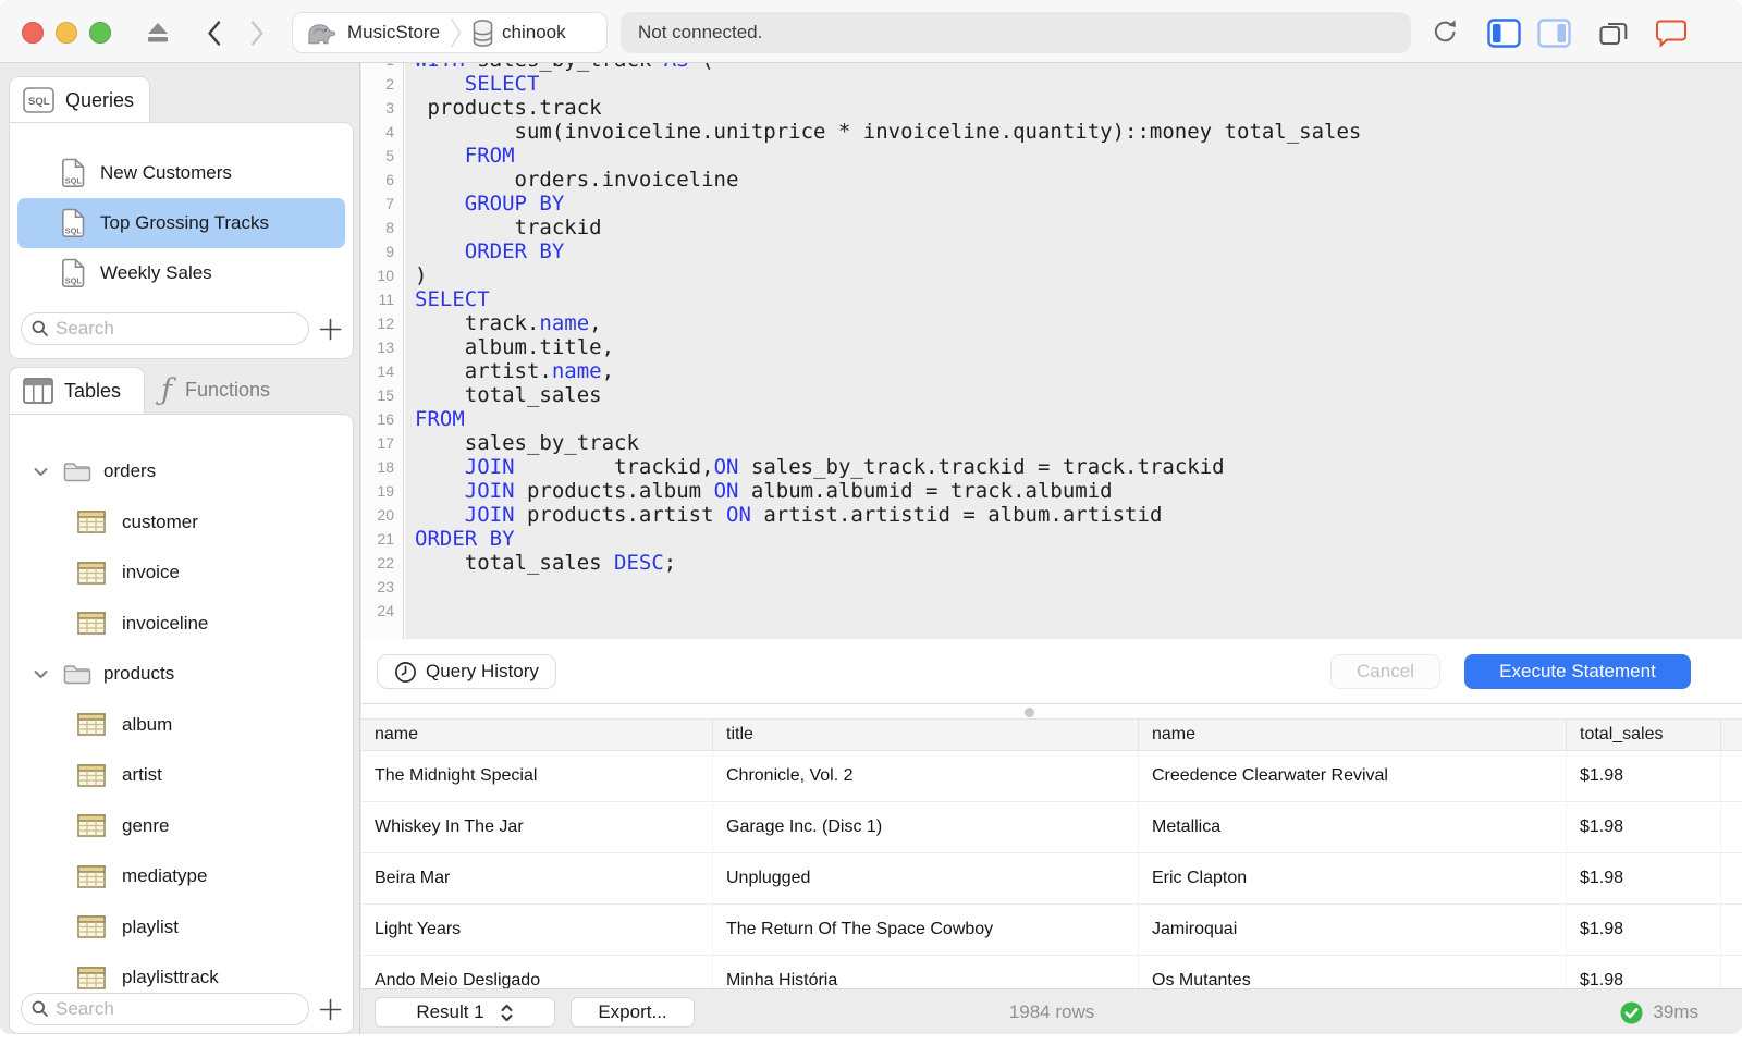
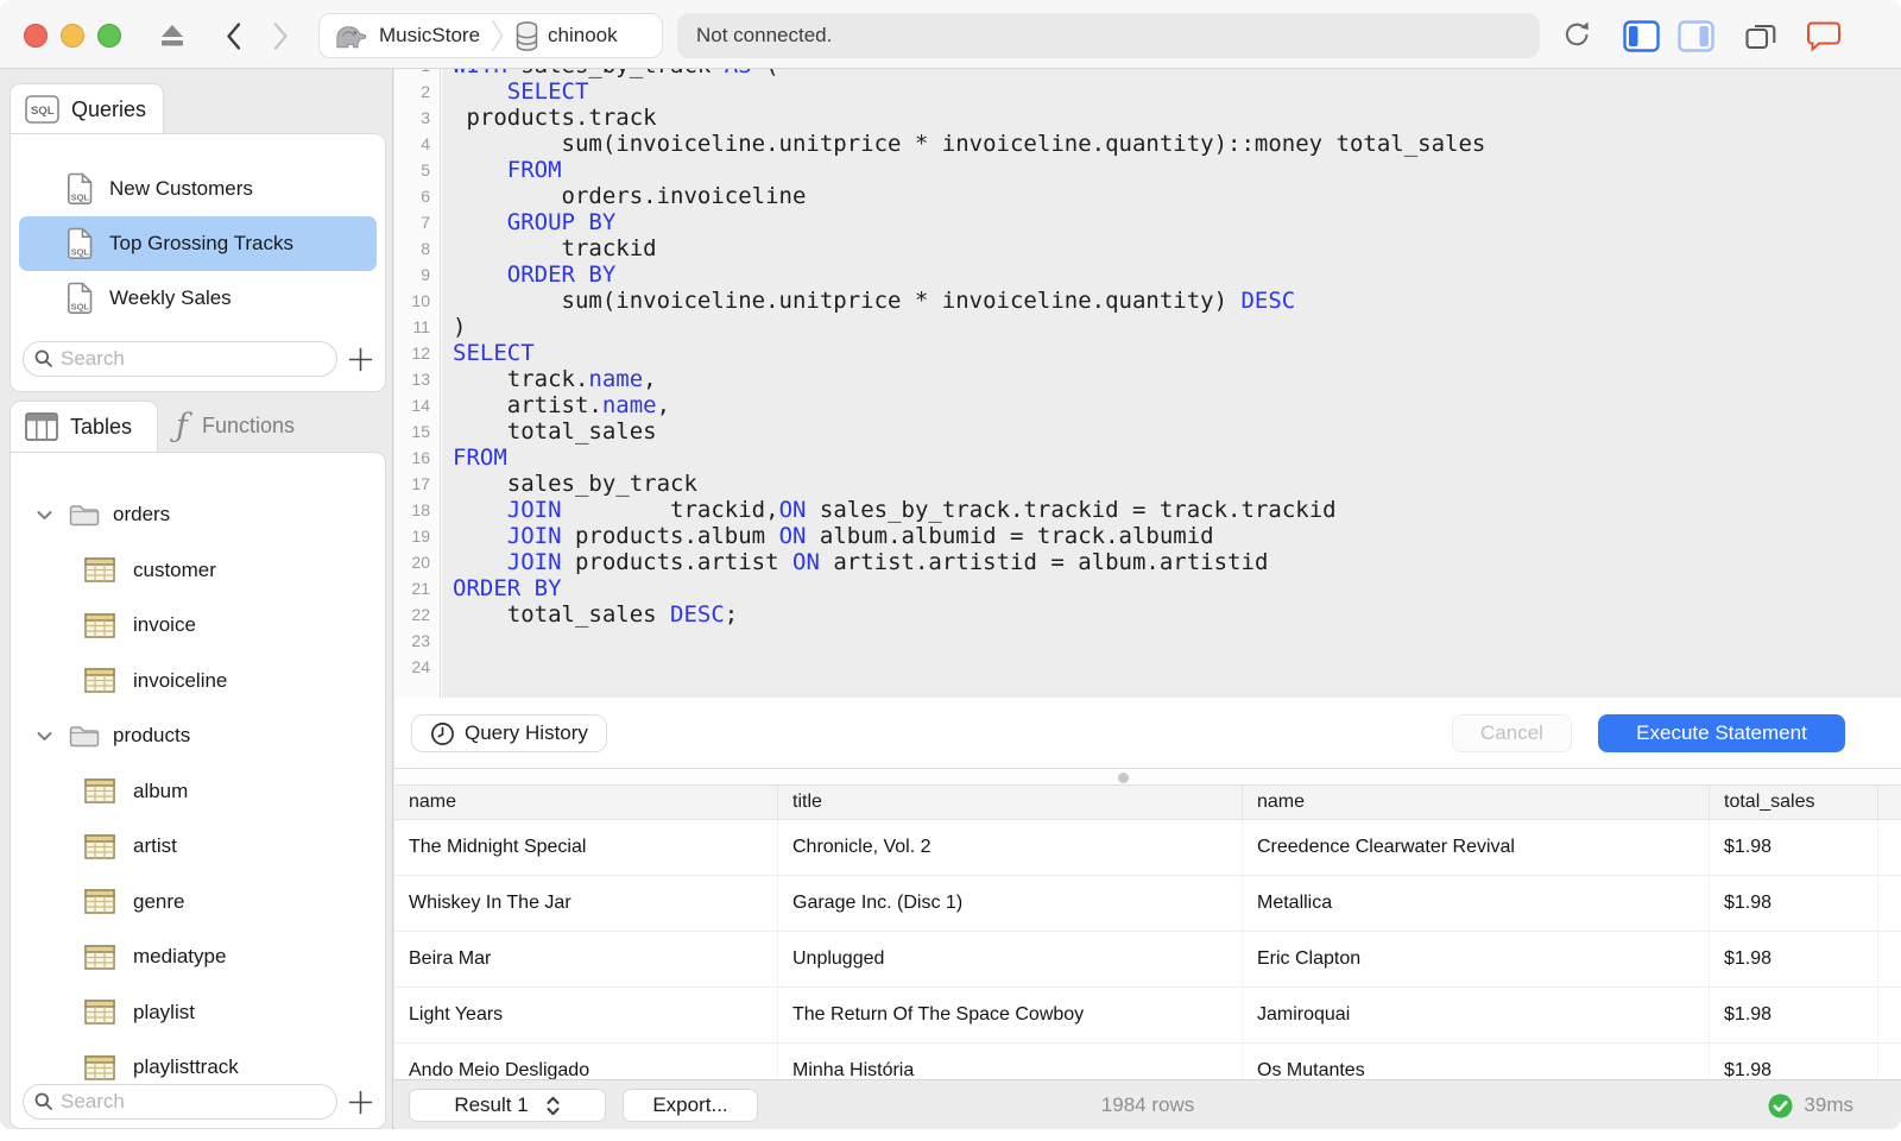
  MusicStore
  chinook
  Not connected.
  SQL
  Queries
  SQL
  New Customers
  SQL
  Top Grossing Tracks
  SQL
  Weekly Sales
  Search
  Tables
  ƒ
  Functions
  orders
  customer
  invoice
  invoiceline
  products
  album
  artist
  genre
  mediatype
  playlist
  playlisttrack
  Search
  2
  3
  4
  5
  6
  7
  8
  9
  10
  11
  12
  13
  14
  15
  16
  17
  18
  19
  20
  21
  22
  23
  24
  SELECT
  products.track
  sum(invoiceline.unitprice * invoiceline.quantity)::money total_sales
  FROM
  orders.invoiceline
  GROUP BY
  trackid
  ORDER BY
+ sum(invoiceline.unitprice * invoiceline.quantity) DESC
  )
  SELECT
  track.name,
- album.title,
  artist.name,
  total_sales
  FROM
  sales_by_track
  JOIN trackid,ON sales_by_track.trackid = track.trackid
  JOIN products.album ON album.albumid = track.albumid
  JOIN products.artist ON artist.artistid = album.artistid
  ORDER BY
  total_sales DESC;
  Query History
  Cancel
  Execute Statement
  name
  title
  name
  total_sales
  The Midnight Special
  Chronicle, Vol. 2
  Creedence Clearwater Revival
  $1.98
  Whiskey In The Jar
  Garage Inc. (Disc 1)
  Metallica
  $1.98
  Beira Mar
  Unplugged
  Eric Clapton
  $1.98
  Light Years
  The Return Of The Space Cowboy
  Jamiroquai
  $1.98
  Ando Meio Desligado
  Minha História
  Os Mutantes
  $1.98
  1984 rows
  Result 1
  Export...
  39ms
